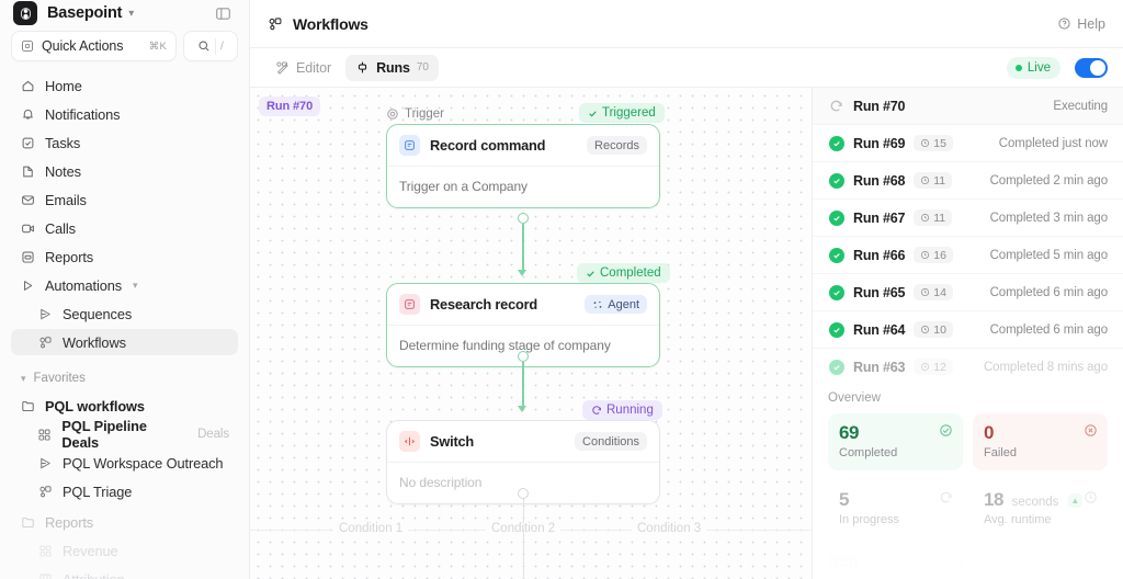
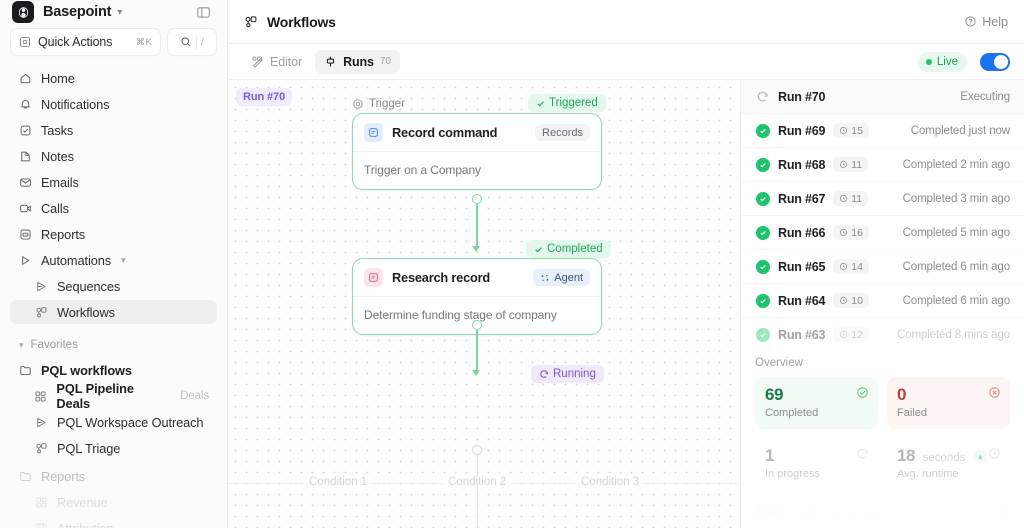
  Basepoint
  ▾
  Quick Actions
  ⌘K
  /
  Home
  Notifications
  Tasks
  Notes
  Emails
  Calls
  Reports
  Automations
  ▾
  Sequences
  Workflows
  ▾
  Favorites
  PQL workflows
  PQL Pipeline Deals
  Deals
  PQL Workspace Outreach
  PQL Triage
  Reports
  Revenue
  Workflows
  Help
  Editor
  Runs
  70
  Live
  Run #70
  Trigger
  Triggered
  Record command
  Records
  Trigger on a Company
  Completed
  Research record
  Agent
  Determine funding stage of company
  Running
- Switch
- Conditions
- No description
  Condition 1
  Condition 2
  Condition 3
  Run #70
  Executing
  Run #69
  15
  Completed just now
  Run #68
  11
  Completed 2 min ago
  Run #67
  11
  Completed 3 min ago
  Run #66
  16
  Completed 5 min ago
  Run #65
  14
  Completed 6 min ago
  Run #64
  10
  Completed 6 min ago
  Run #63
  12
  Completed 8 mins ago
  Overview
  69
  Completed
  0
  Failed
- 5
+ 1
  In progress
  18 seconds ▲
  Avg. runtime
